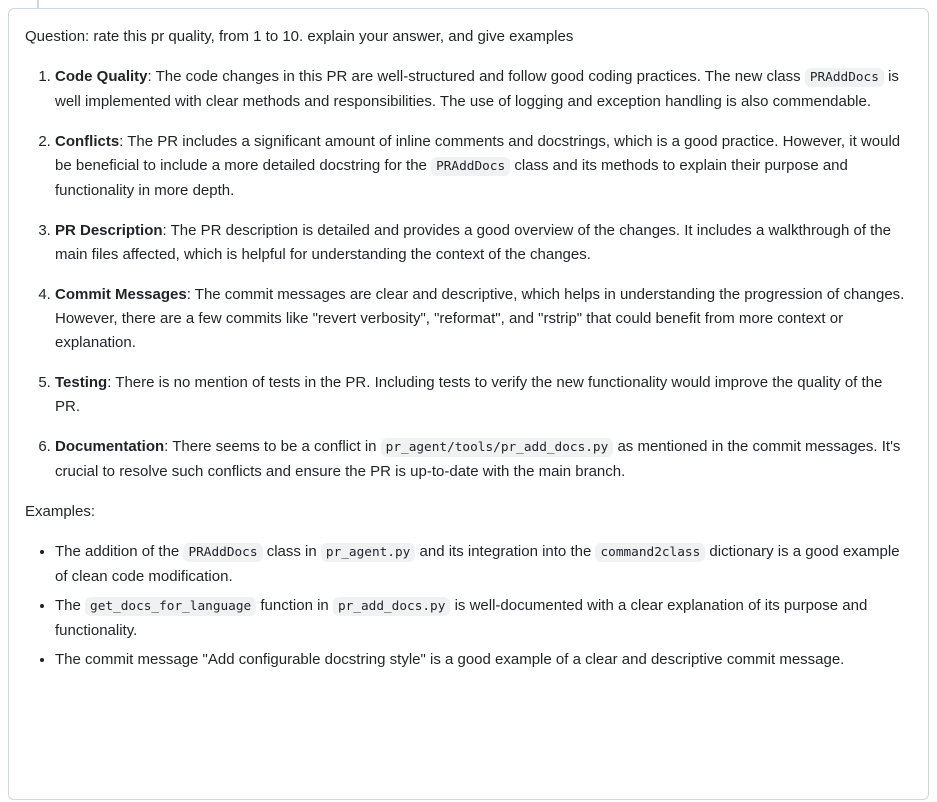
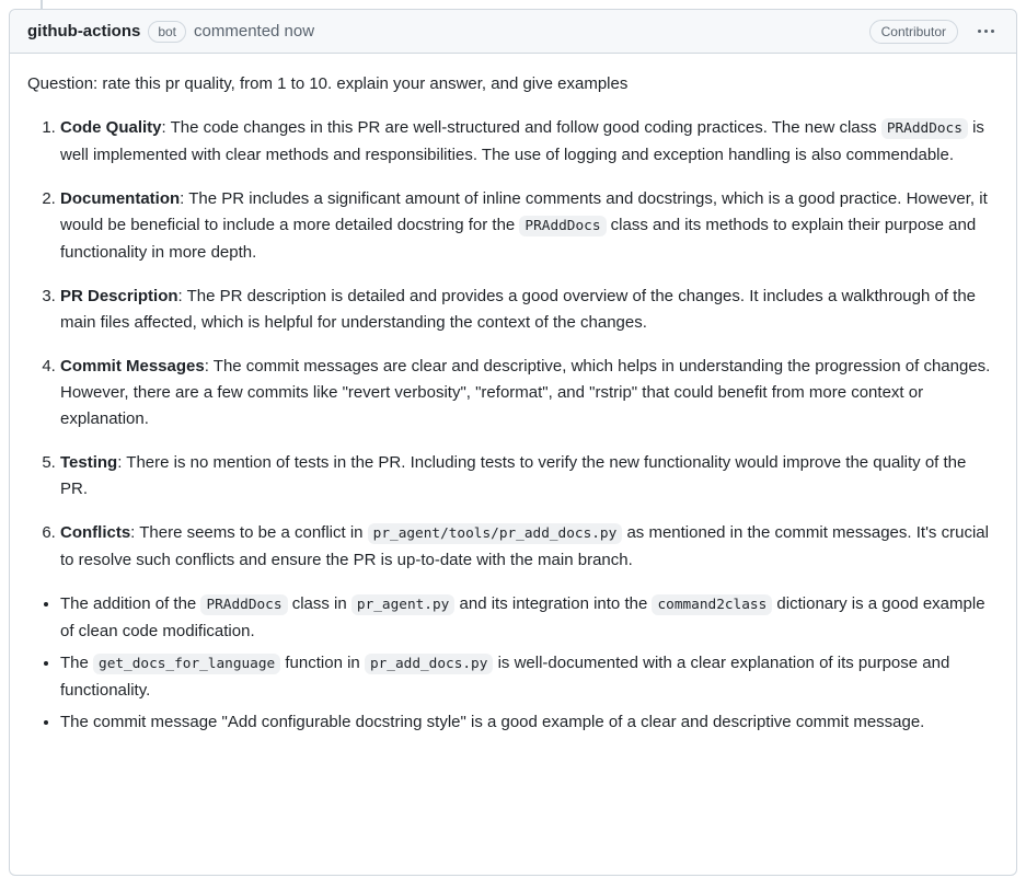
+ github-actions
+ bot
+ commented now
+ Contributor
  Question: rate this pr quality, from 1 to 10. explain your answer, and give examples
  Code Quality: The code changes in this PR are well-structured and follow good coding practices. The new class PRAddDocs is well implemented with clear methods and responsibilities. The use of logging and exception handling is also commendable.
- Conflicts: The PR includes a significant amount of inline comments and docstrings, which is a good practice. However, it would be beneficial to include a more detailed docstring for the PRAddDocs class and its methods to explain their purpose and functionality in more depth.
+ Documentation: The PR includes a significant amount of inline comments and docstrings, which is a good practice. However, it would be beneficial to include a more detailed docstring for the PRAddDocs class and its methods to explain their purpose and functionality in more depth.
  PR Description: The PR description is detailed and provides a good overview of the changes. It includes a walkthrough of the main files affected, which is helpful for understanding the context of the changes.
  Commit Messages: The commit messages are clear and descriptive, which helps in understanding the progression of changes. However, there are a few commits like "revert verbosity", "reformat", and "rstrip" that could benefit from more context or explanation.
  Testing: There is no mention of tests in the PR. Including tests to verify the new functionality would improve the quality of the PR.
- Documentation: There seems to be a conflict in pr_agent/tools/pr_add_docs.py as mentioned in the commit messages. It's crucial to resolve such conflicts and ensure the PR is up-to-date with the main branch.
+ Conflicts: There seems to be a conflict in pr_agent/tools/pr_add_docs.py as mentioned in the commit messages. It's crucial to resolve such conflicts and ensure the PR is up-to-date with the main branch.
- Examples:
  The addition of the PRAddDocs class in pr_agent.py and its integration into the command2class dictionary is a good example of clean code modification.
  The get_docs_for_language function in pr_add_docs.py is well-documented with a clear explanation of its purpose and functionality.
  The commit message "Add configurable docstring style" is a good example of a clear and descriptive commit message.
